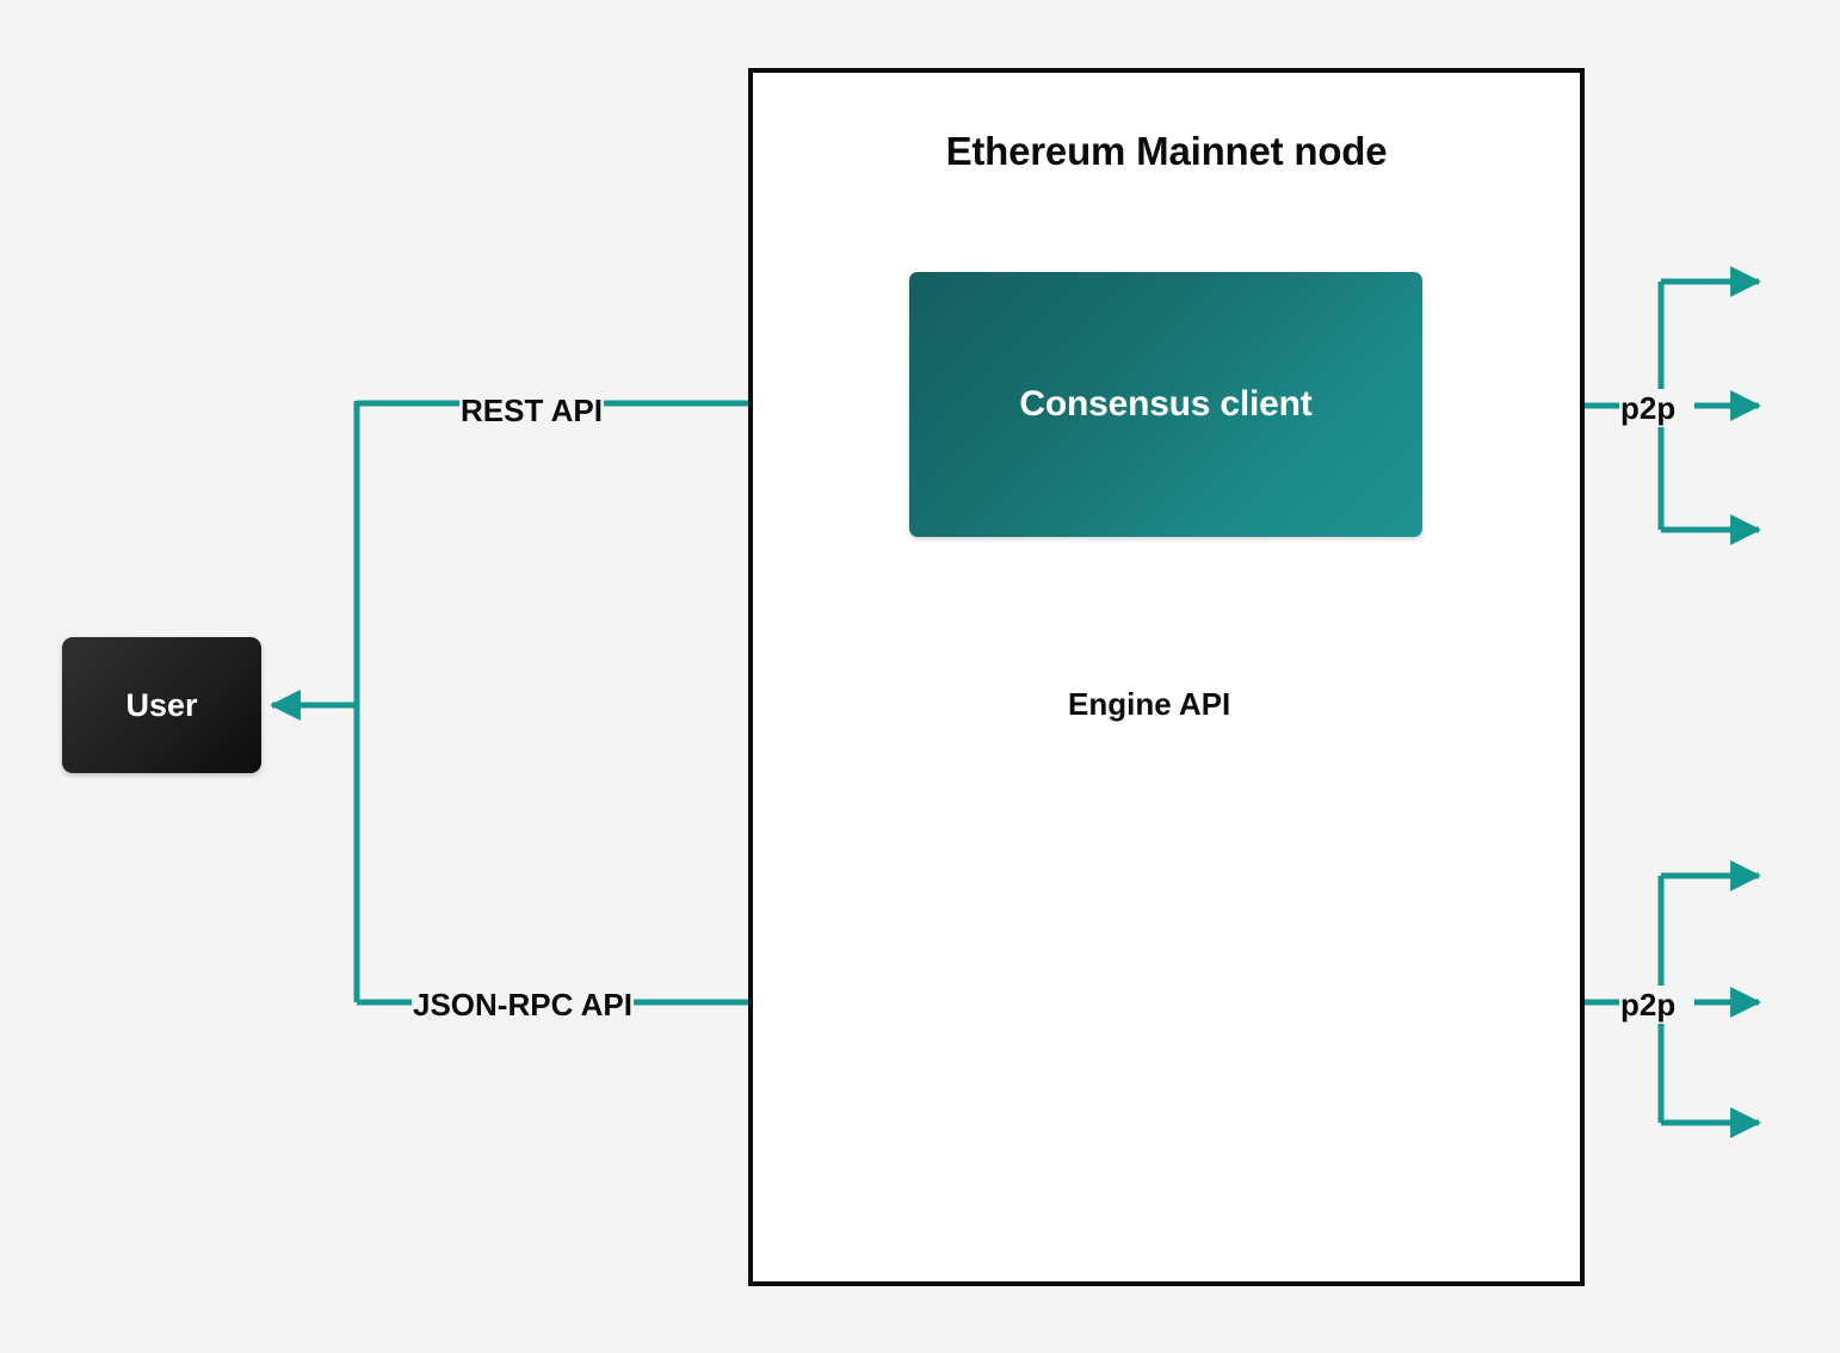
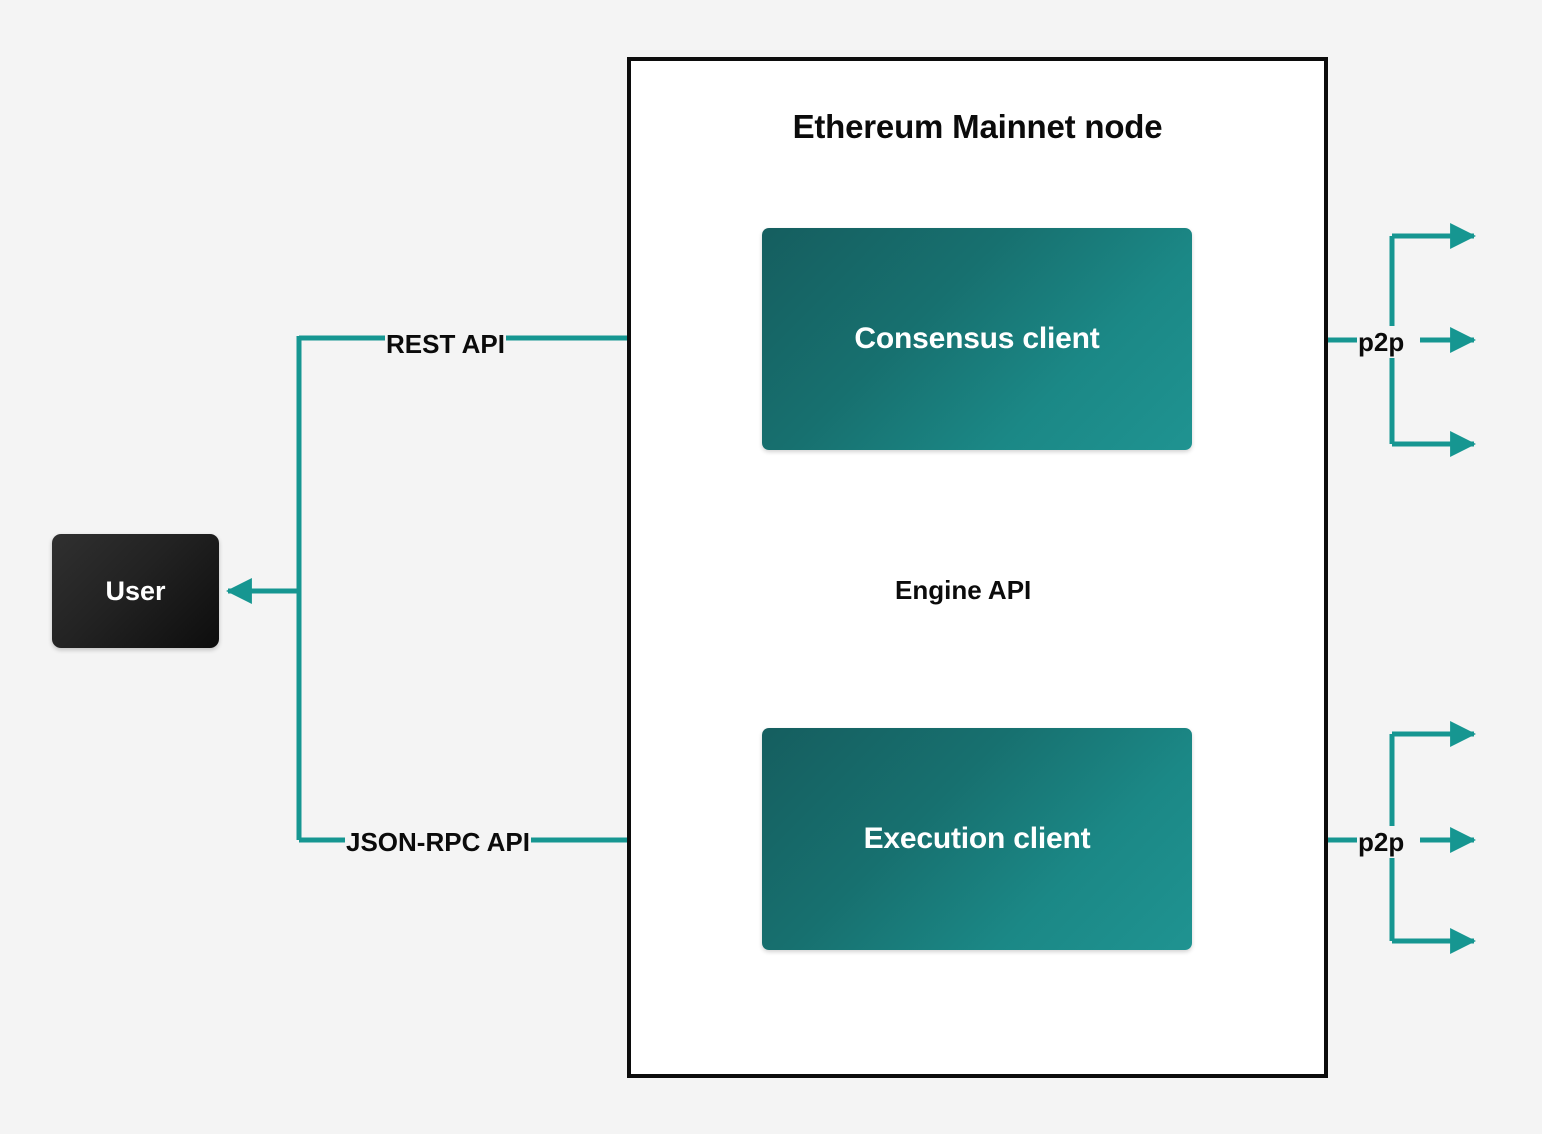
  Ethereum Mainnet node
  Consensus client
+ Execution client
  User
  REST API
  JSON-RPC API
  Engine API
  p2p
  p2p
